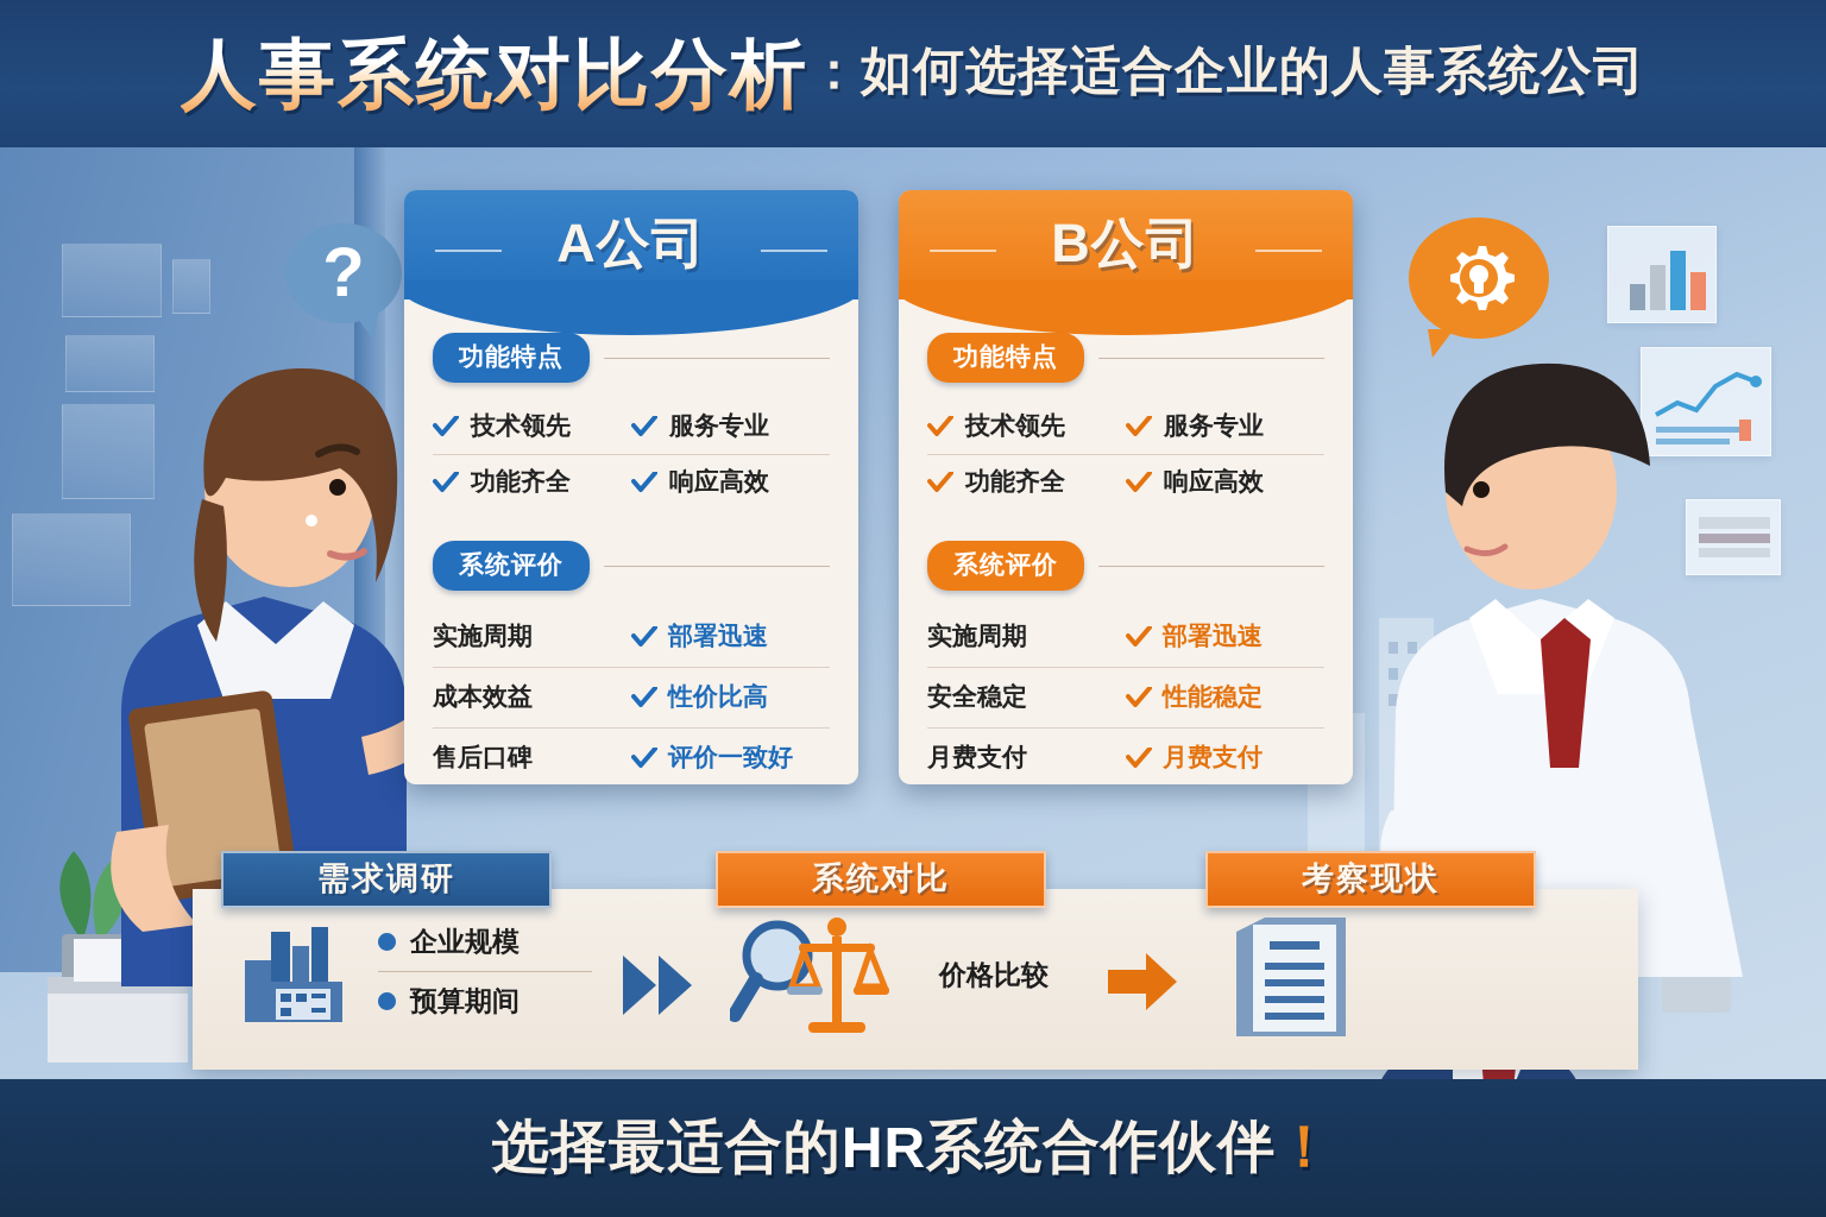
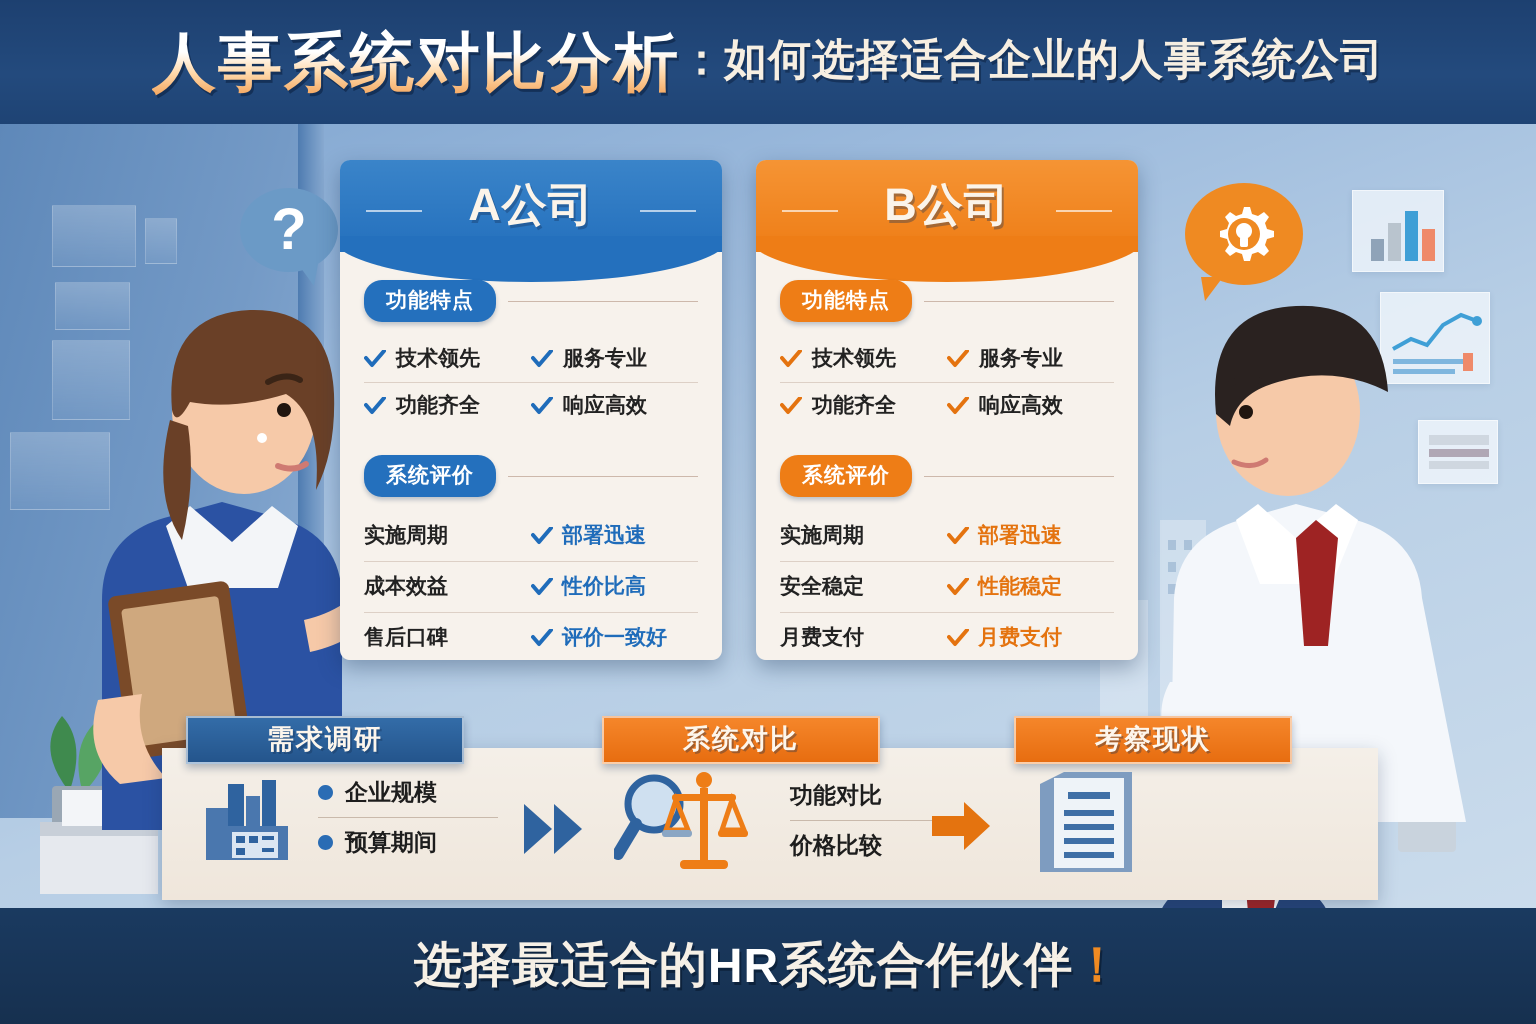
  ?
  人事系统对比分析
  ：如何选择适合企业的人事系统公司
  A公司
  功能特点
  技术领先
  服务专业
  功能齐全
  响应高效
  系统评价
  实施周期
  部署迅速
  成本效益
  性价比高
  售后口碑
  评价一致好
  B公司
  功能特点
  技术领先
  服务专业
  功能齐全
  响应高效
  系统评价
  实施周期
  部署迅速
  安全稳定
  性能稳定
  月费支付
  月费支付
  需求调研
  系统对比
  考察现状
  企业规模
  预算期间
+ 功能对比
  价格比较
  选择最适合的
  HR
  系统合作伙伴
  ！
